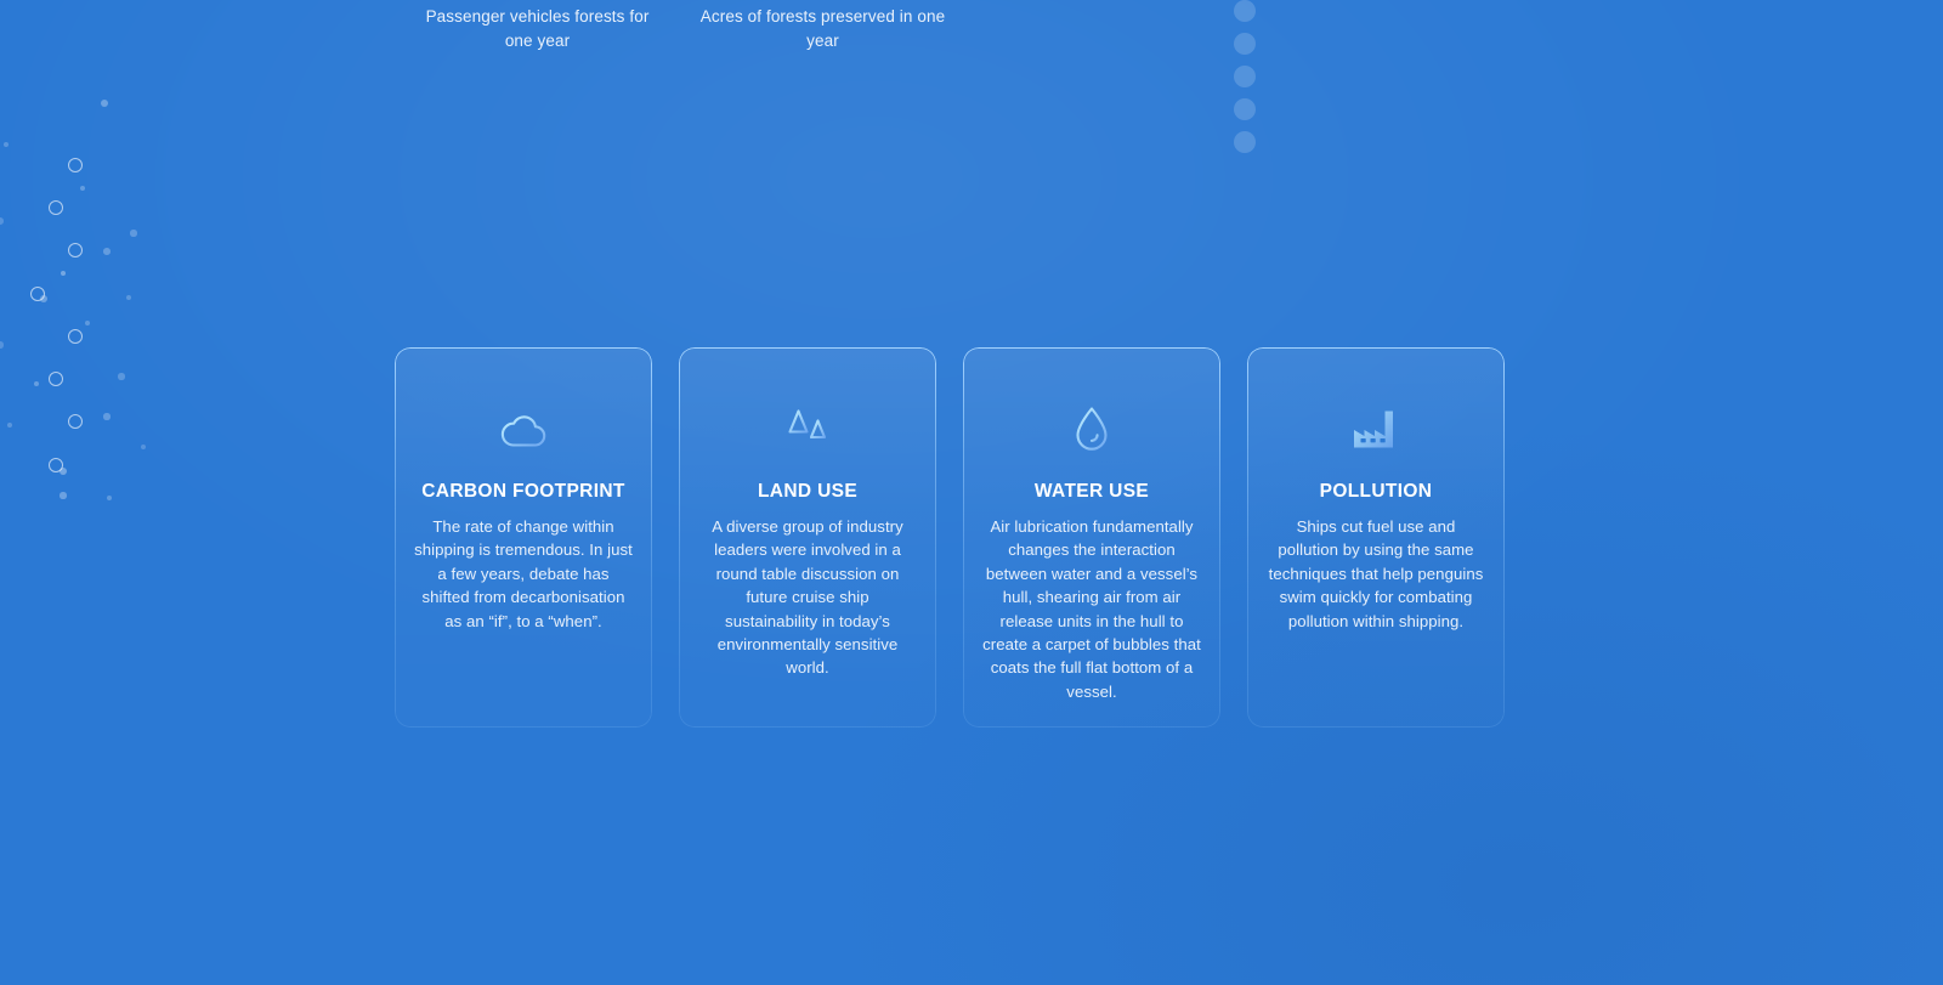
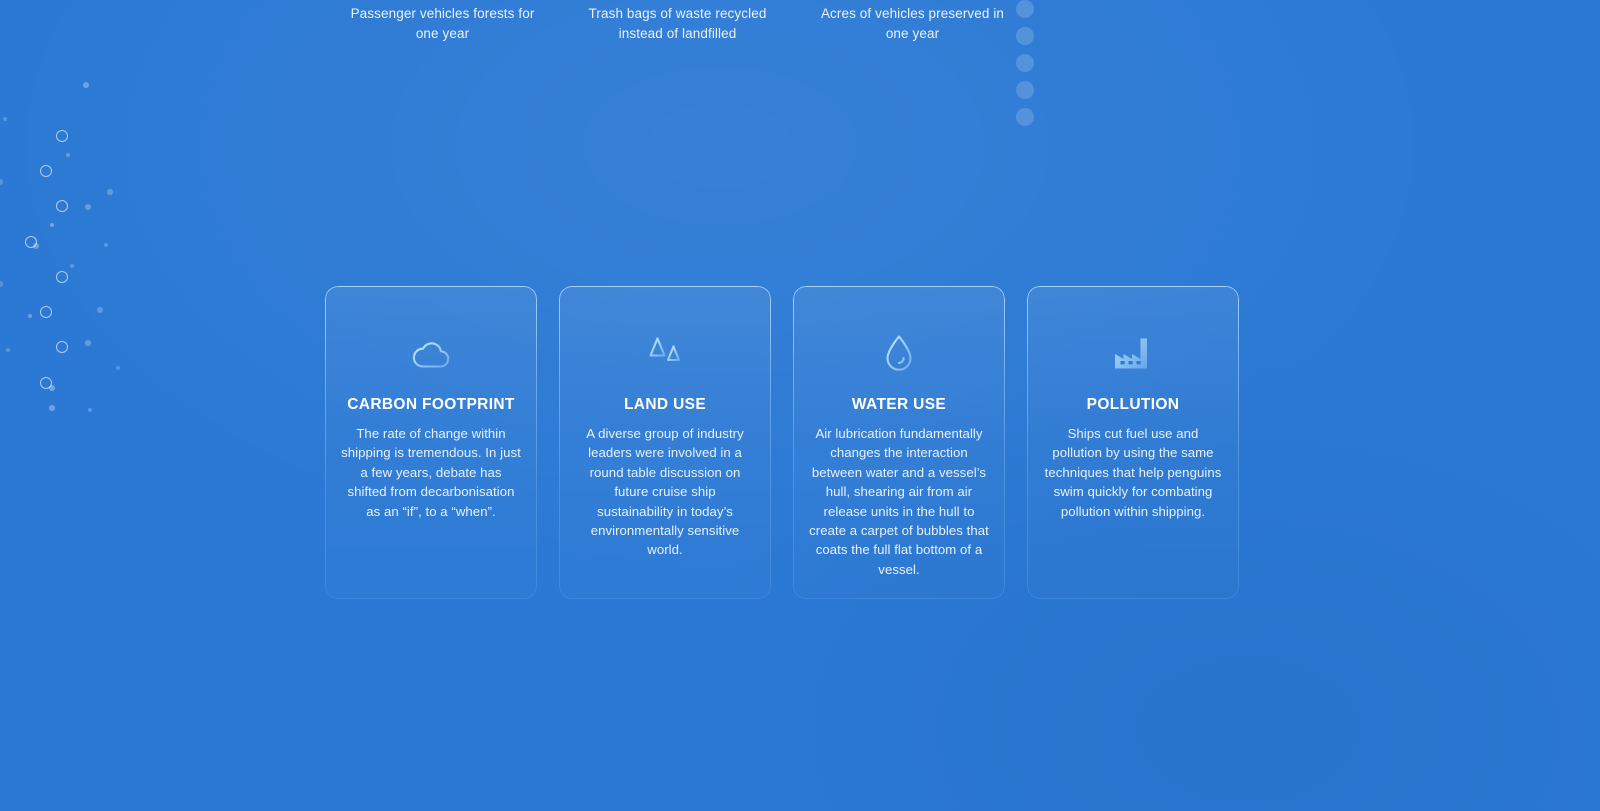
  Passenger vehicles forests for one year
+ Trash bags of waste recycled instead of landfilled
- Acres of forests preserved in one year
+ Acres of vehicles preserved in one year
